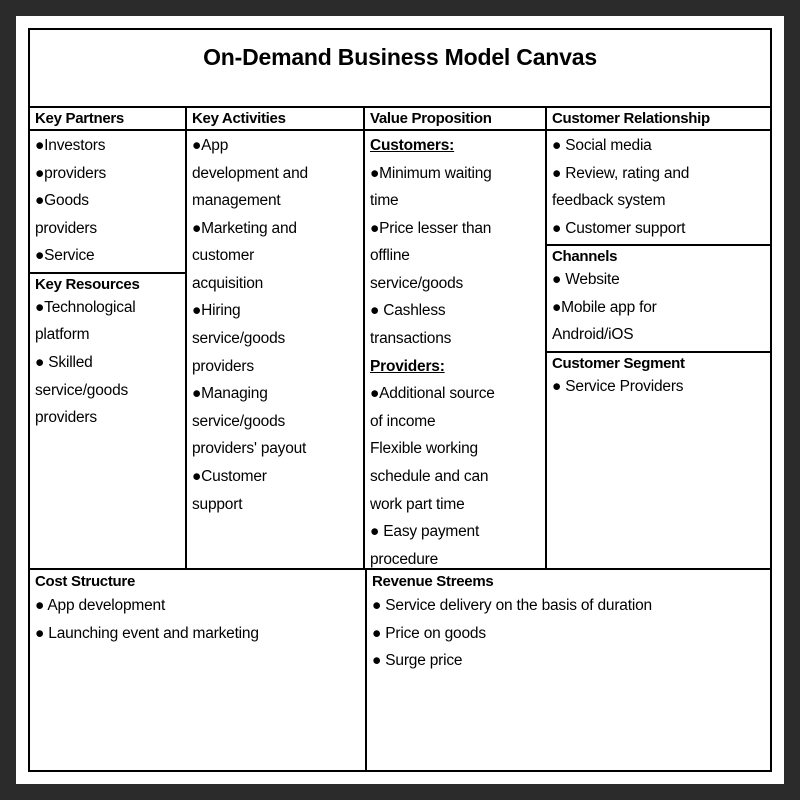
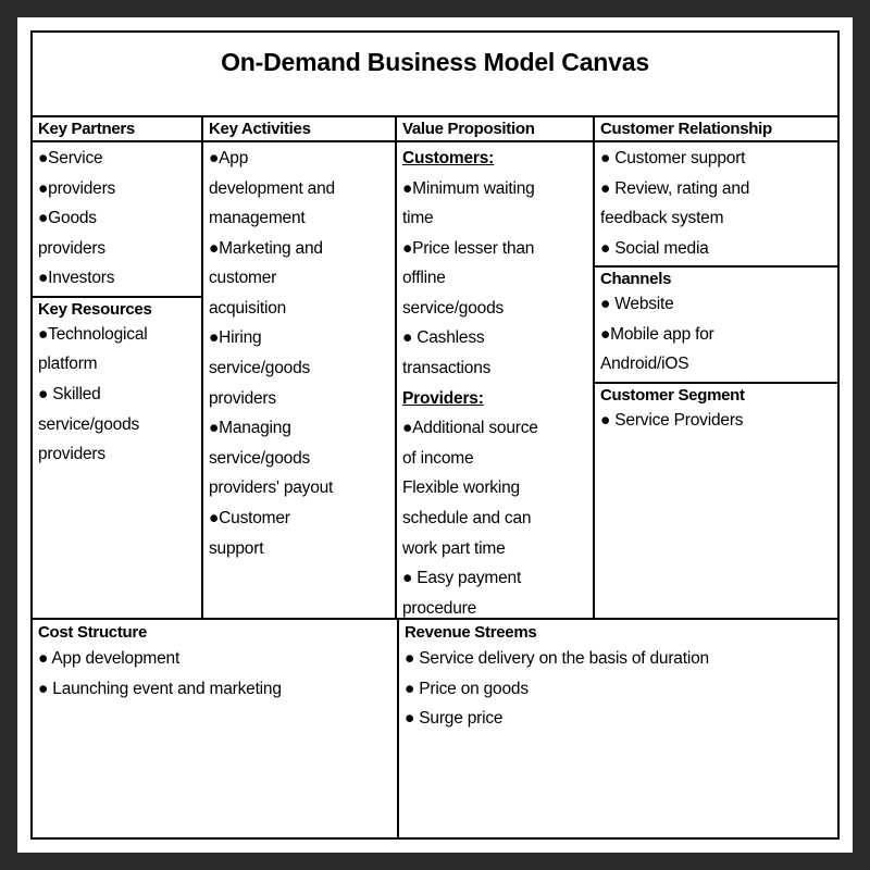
  On-Demand Business Model Canvas
  Key Partners
- ●Investors
+ ●Service
  ●providers
  ●Goods
  providers
- ●Service
+ ●Investors
  Key Resources
  ●Technological
  platform
  ● Skilled
  service/goods
  providers
  Key Activities
  ●App
  development and
  management
  ●Marketing and
  customer
  acquisition
  ●Hiring
  service/goods
  providers
  ●Managing
  service/goods
  providers' payout
  ●Customer
  support
  Value Proposition
  Customers:
  ●Minimum waiting
  time
  ●Price lesser than
  offline
  service/goods
  ● Cashless
  transactions
  Providers:
  ●Additional source
  of income
  Flexible working
  schedule and can
  work part time
  ● Easy payment
  procedure
  Customer Relationship
- ● Social media
+ ● Customer support
  ● Review, rating and
  feedback system
- ● Customer support
+ ● Social media
  Channels
  ● Website
  ●Mobile app for
  Android/iOS
  Customer Segment
  ● Service Providers
  Cost Structure
  ● App development
  ● Launching event and marketing
  Revenue Streems
  ● Service delivery on the basis of duration
  ● Price on goods
  ● Surge price
